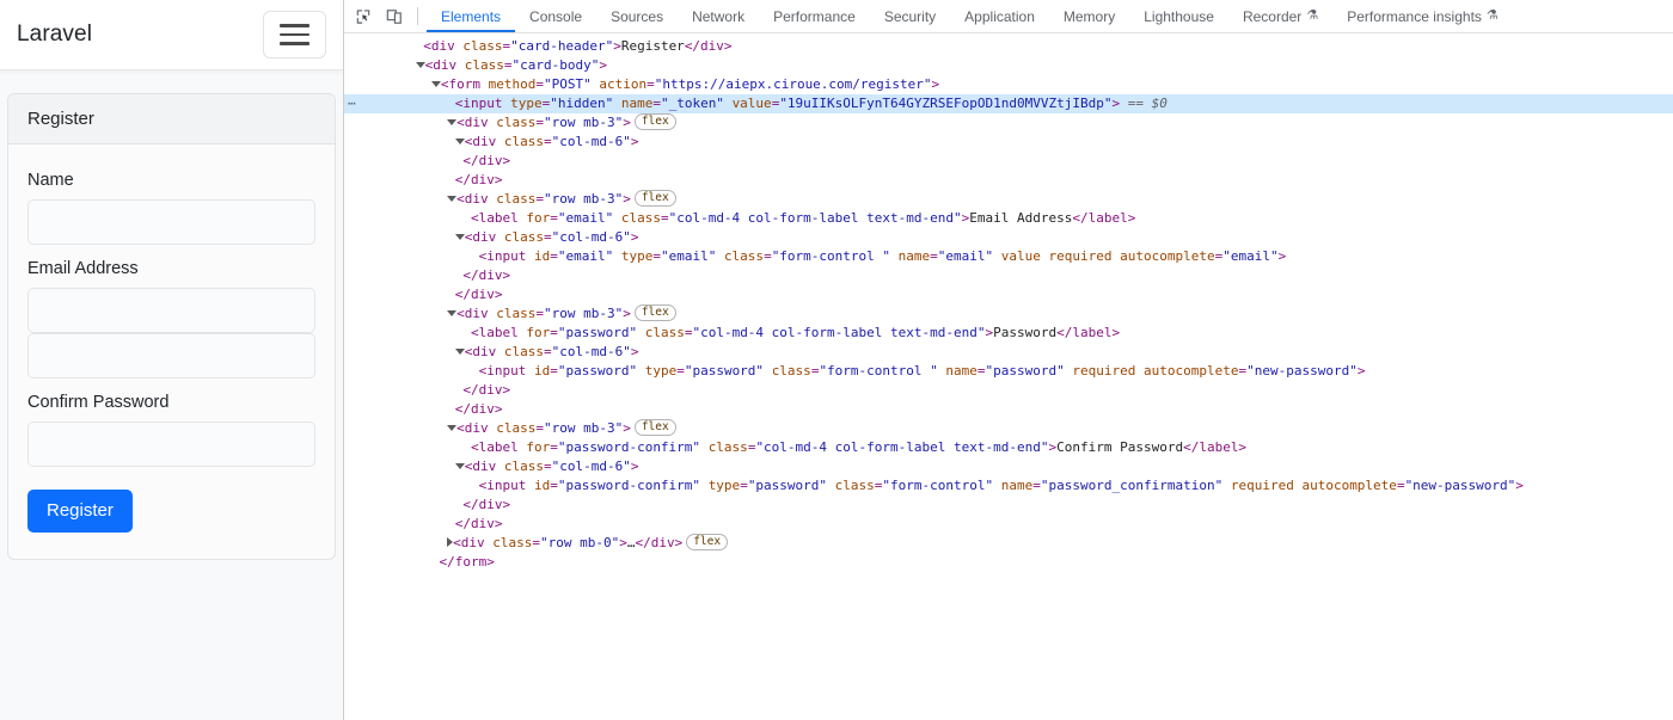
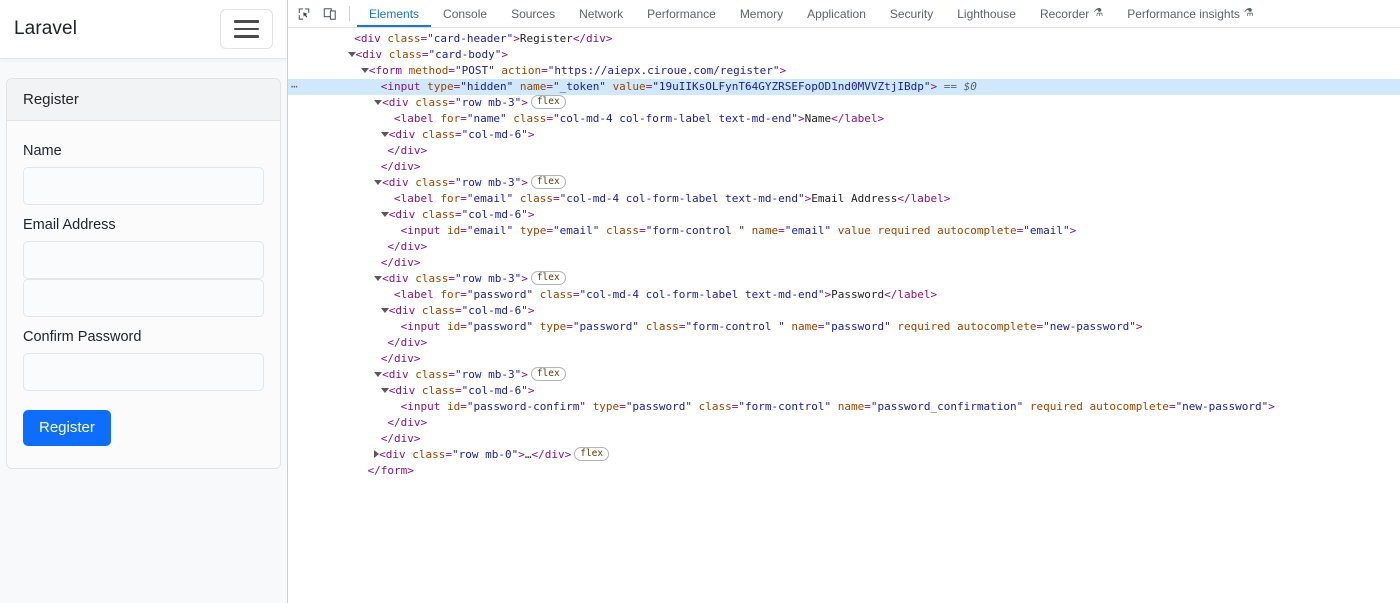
  Laravel
  Register
  Name
  Email Address
  Confirm Password
  Register
  Elements
  Console
  Sources
  Network
  Performance
- Security
+ Memory
  Application
- Memory
+ Security
  Lighthouse
  Recorder
  ⚗
  Performance insights
  ⚗
  <div class="card-header">Register</div>
  <div class="card-body">
  <form method="POST" action="https://aiepx.ciroue.com/register">
  ⋯
  <input type="hidden" name="_token" value="19uIIKsOLFynT64GYZRSEFopOD1nd0MVVZtjIBdp"> == $0
  <div class="row mb-3"> flex
+ <label for="name" class="col-md-4 col-form-label text-md-end">Name</label>
  <div class="col-md-6">
  </div>
  </div>
  <div class="row mb-3"> flex
  <label for="email" class="col-md-4 col-form-label text-md-end">Email Address</label>
  <div class="col-md-6">
  <input id="email" type="email" class="form-control " name="email" value required autocomplete="email">
  </div>
  </div>
  <div class="row mb-3"> flex
  <label for="password" class="col-md-4 col-form-label text-md-end">Password</label>
  <div class="col-md-6">
  <input id="password" type="password" class="form-control " name="password" required autocomplete="new-password">
  </div>
  </div>
  <div class="row mb-3"> flex
- <label for="password-confirm" class="col-md-4 col-form-label text-md-end">Confirm Password</label>
  <div class="col-md-6">
  <input id="password-confirm" type="password" class="form-control" name="password_confirmation" required autocomplete="new-password">
  </div>
  </div>
  <div class="row mb-0">…</div> flex
  </form>
